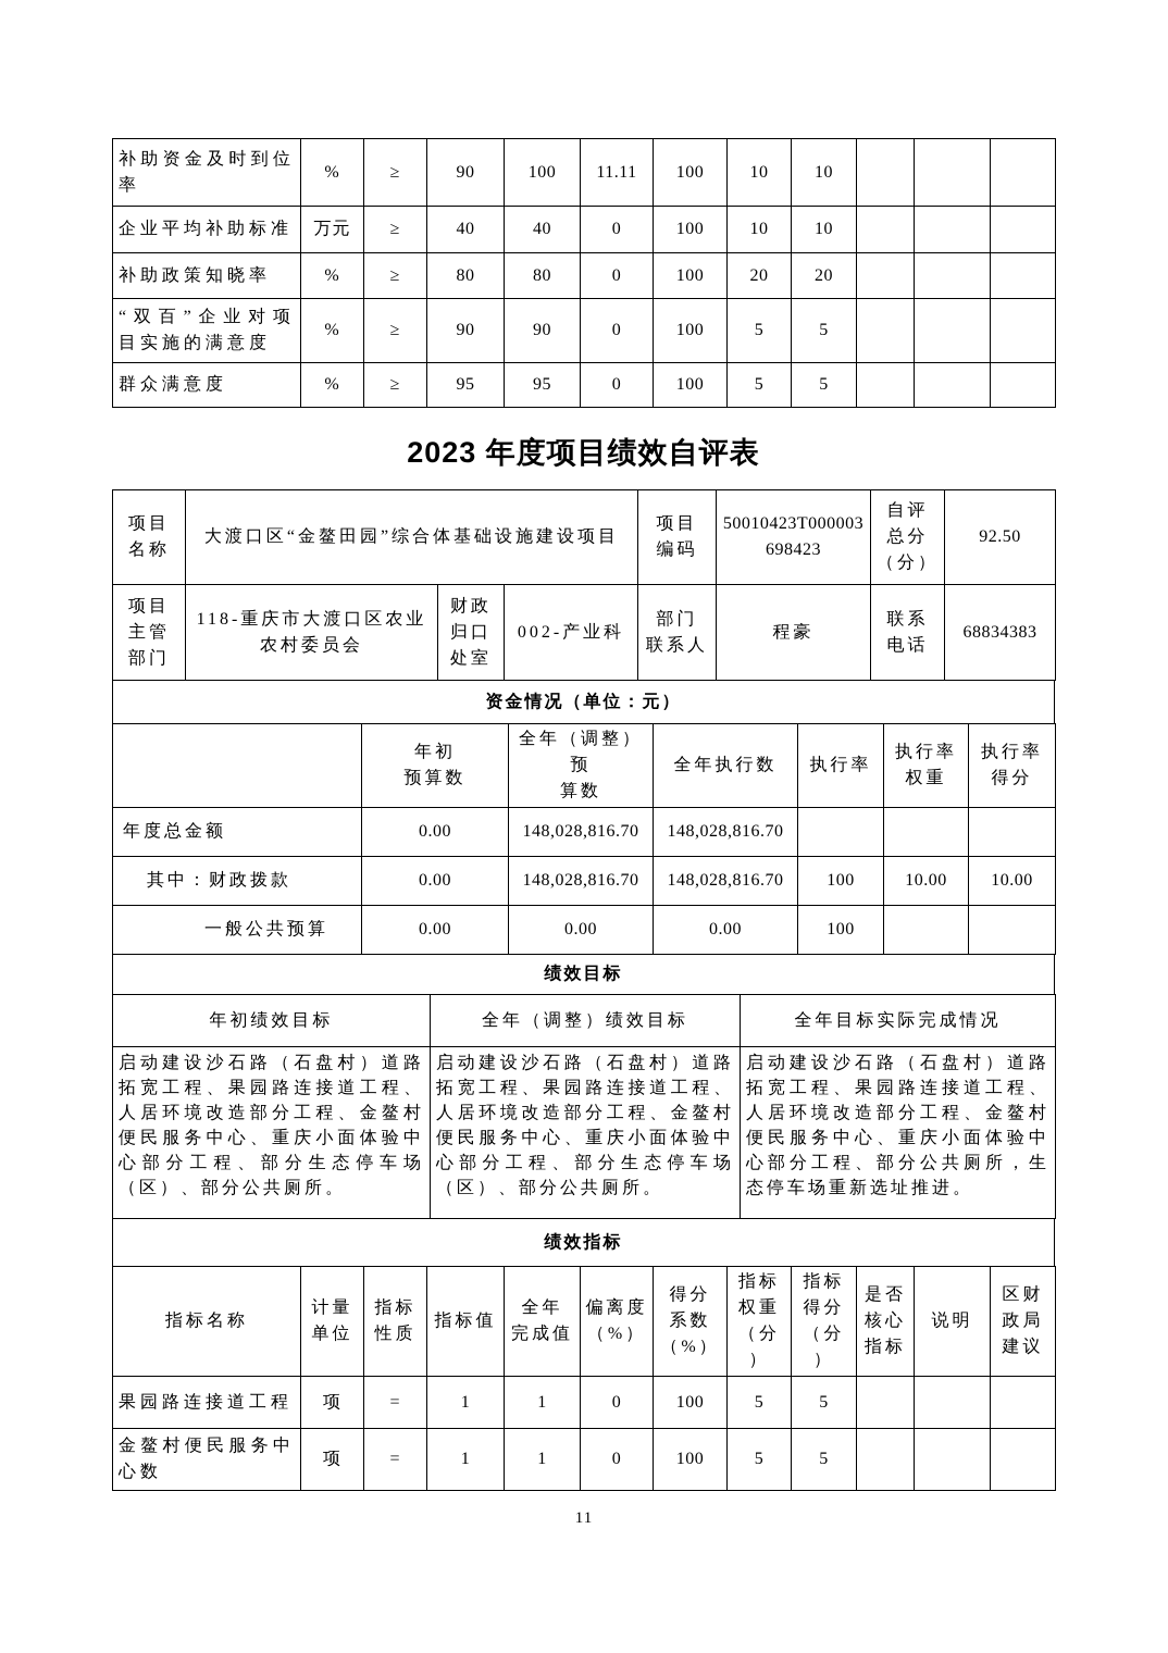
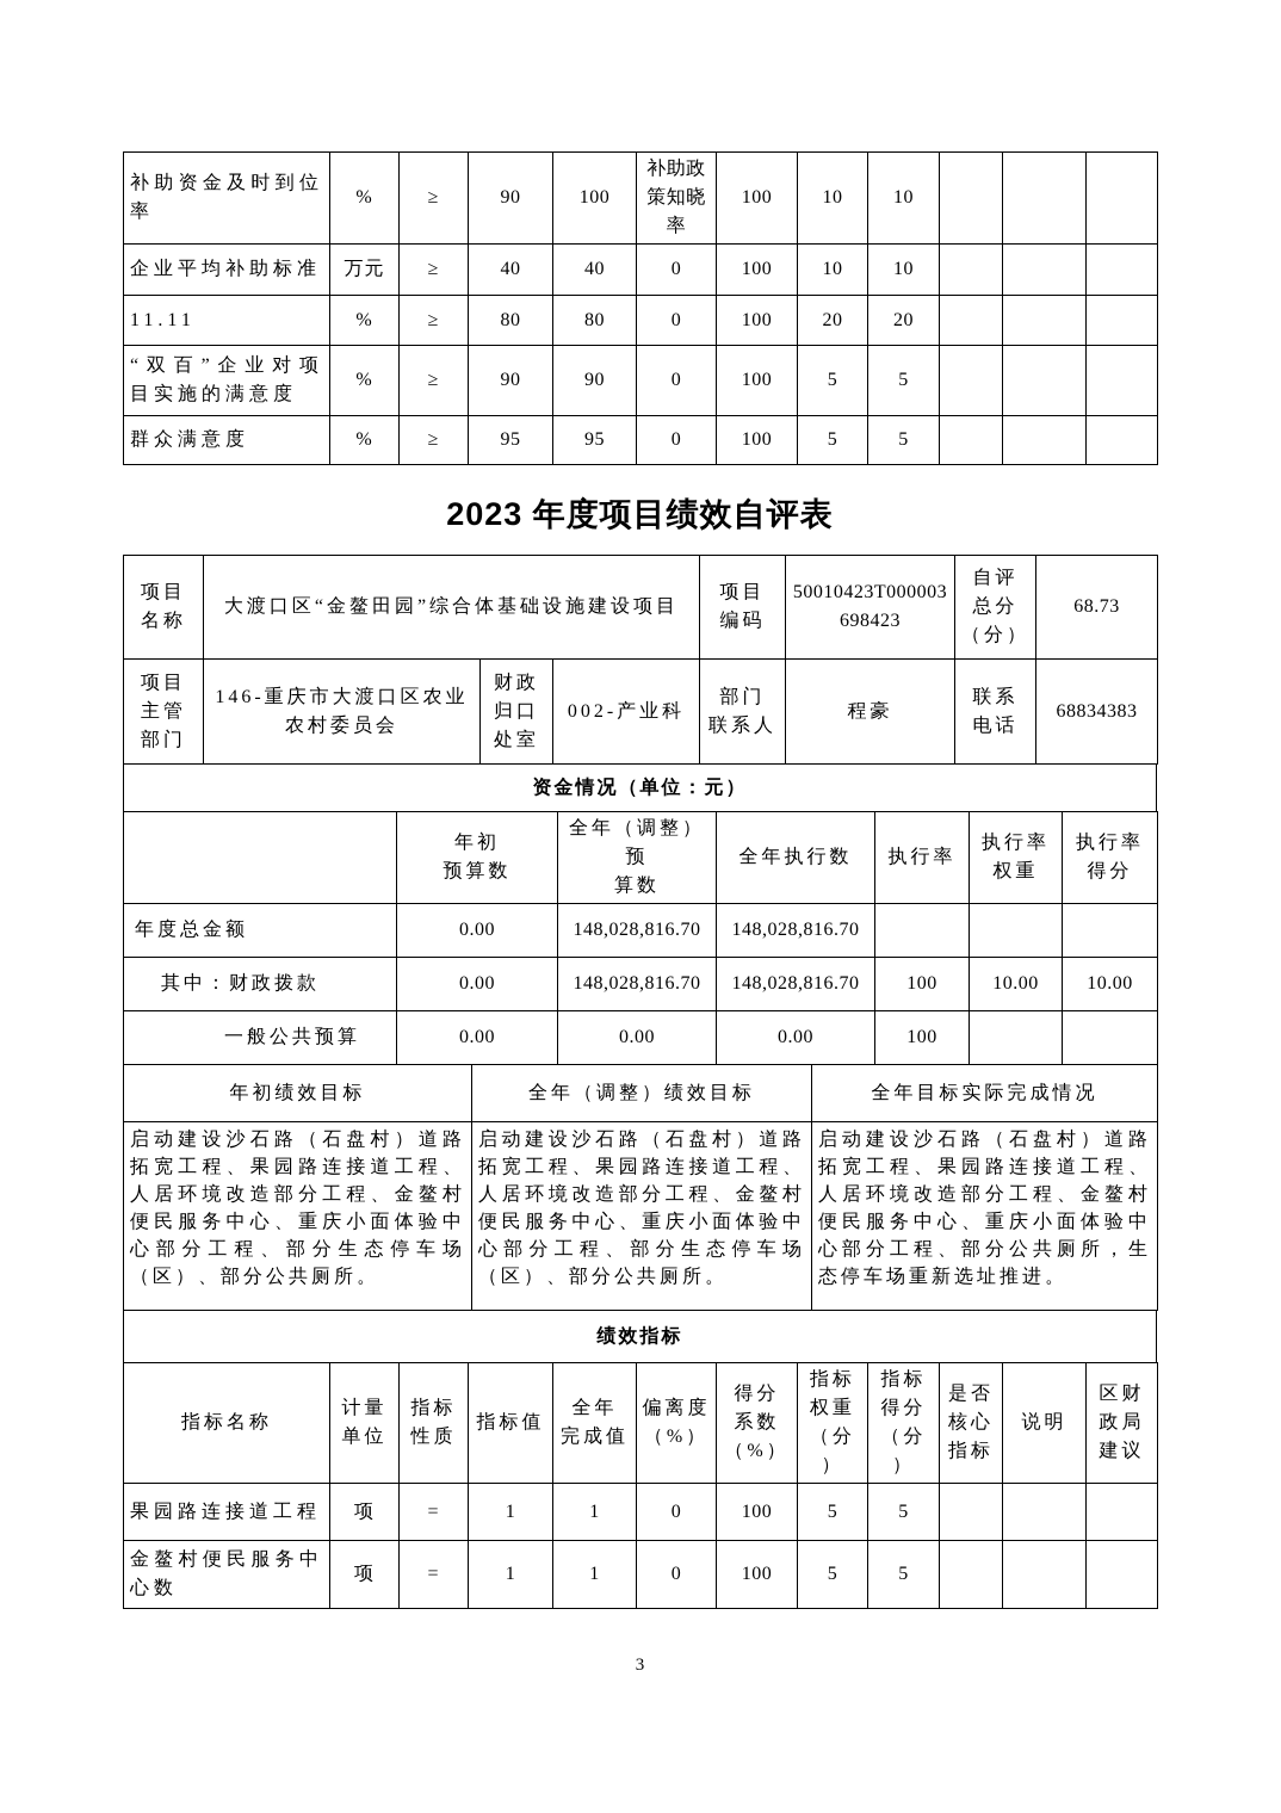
- 补助资金及时到位率	%	≥	90	100	11.11	100	10	10
+ 补助资金及时到位率	%	≥	90	100	补助政策知晓率	100	10	10
  企业平均补助标准	万元	≥	40	40	0	100	10	10
- 补助政策知晓率	%	≥	80	80	0	100	20	20
+ 11.11	%	≥	80	80	0	100	20	20
  “双百”企业对项目实施的满意度	%	≥	90	90	0	100	5	5
  群众满意度	%	≥	95	95	0	100	5	5
  2023 年度项目绩效自评表
- 项目 名称	大渡口区“金鳌田园”综合体基础设施建设项目	项目 编码	50010423T000003698423	自评 总分 （分）	92.50
+ 项目 名称	大渡口区“金鳌田园”综合体基础设施建设项目	项目 编码	50010423T000003698423	自评 总分 （分）	68.73
- 项目 主管 部门	118-重庆市大渡口区农业农村委员会	财政 归口 处室	002-产业科	部门 联系人	程豪	联系 电话	68834383
+ 项目 主管 部门	146-重庆市大渡口区农业农村委员会	财政 归口 处室	002-产业科	部门 联系人	程豪	联系 电话	68834383
  资金情况（单位：元）
  	年初 预算数	全年（调整）预 算数	全年执行数	执行率	执行率 权重	执行率 得分
  年度总金额	0.00	148,028,816.70	148,028,816.70
  其中：财政拨款	0.00	148,028,816.70	148,028,816.70	100	10.00	10.00
  一般公共预算	0.00	0.00	0.00	100
- 绩效目标
  年初绩效目标	全年（调整）绩效目标	全年目标实际完成情况
  启动建设沙石路（石盘村）道路拓宽工程、果园路连接道工程、人居环境改造部分工程、金鳌村便民服务中心、重庆小面体验中心部分工程、部分生态停车场（区）、部分公共厕所。	启动建设沙石路（石盘村）道路拓宽工程、果园路连接道工程、人居环境改造部分工程、金鳌村便民服务中心、重庆小面体验中心部分工程、部分生态停车场（区）、部分公共厕所。	启动建设沙石路（石盘村）道路拓宽工程、果园路连接道工程、人居环境改造部分工程、金鳌村便民服务中心、重庆小面体验中心部分工程、部分公共厕所，生态停车场重新选址推进。
  绩效指标
  指标名称	计量 单位	指标 性质	指标值	全年 完成值	偏离度 （%）	得分 系数 （%）	指标 权重 （分）	指标 得分 （分）	是否 核心 指标	说明	区财 政局 建议
  果园路连接道工程	项	=	1	1	0	100	5	5
  金鳌村便民服务中心数	项	=	1	1	0	100	5	5
- 11
+ 3
